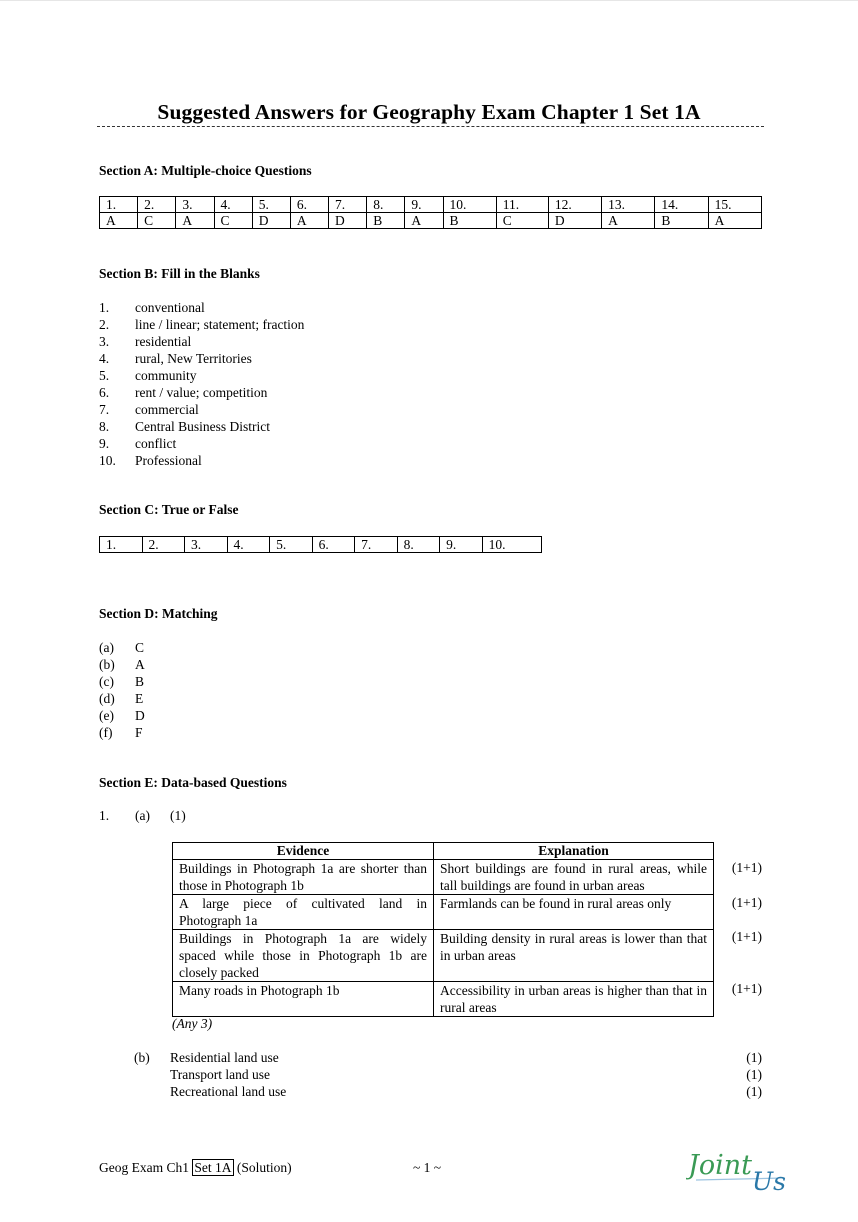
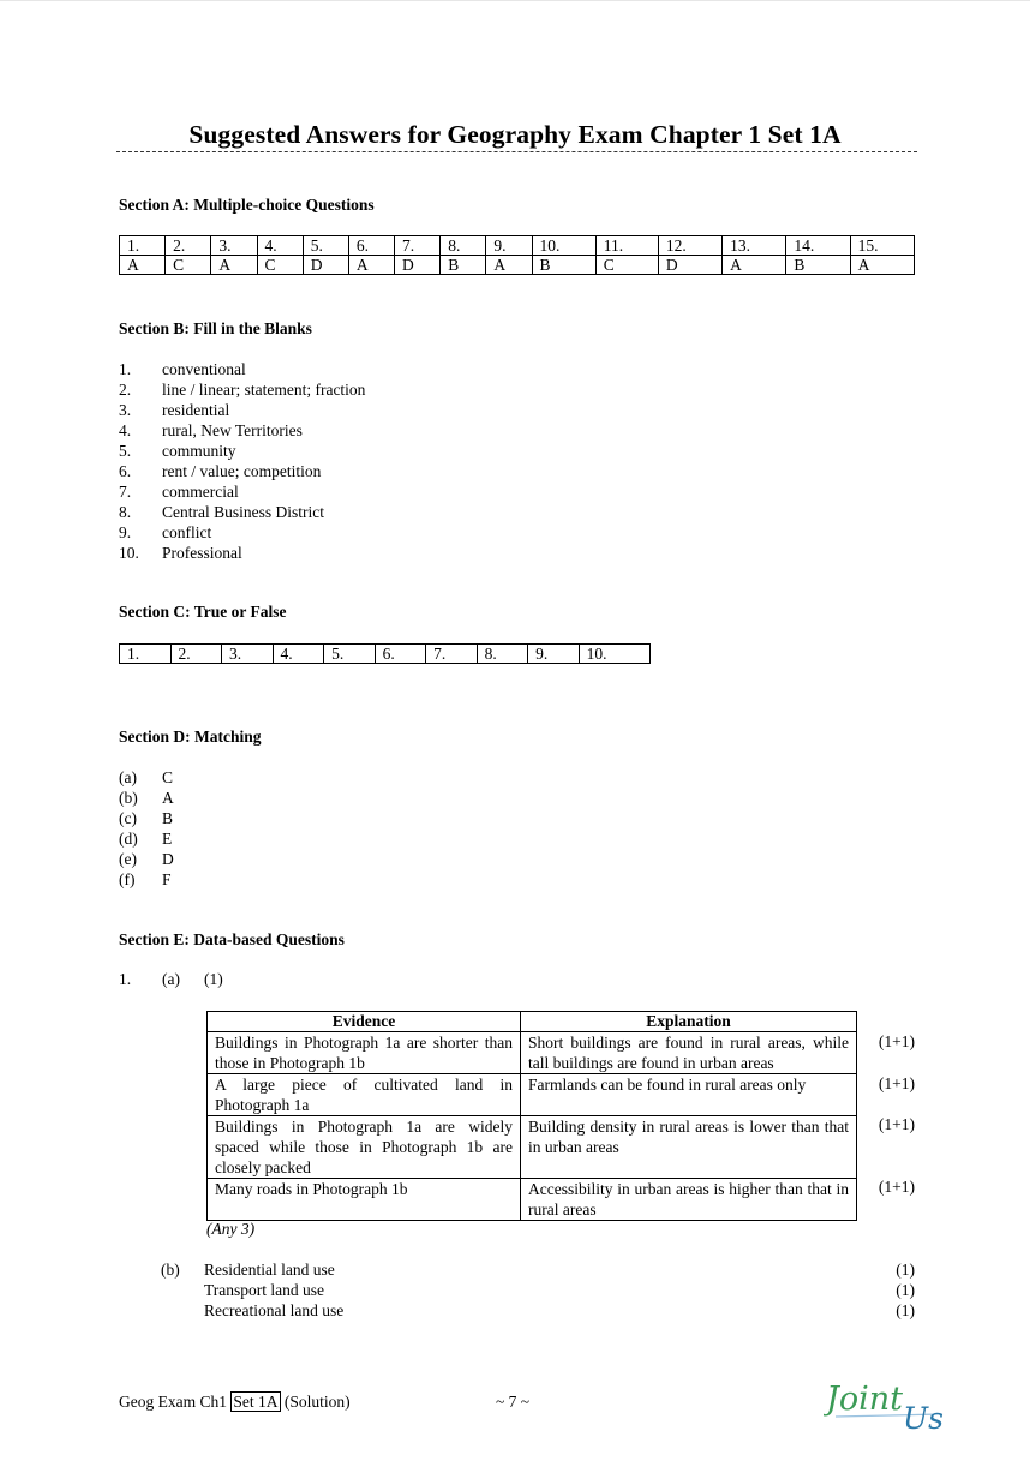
  Suggested Answers for Geography Exam Chapter 1 Set 1A
  Section A: Multiple-choice Questions
  1.	2.	3.	4.	5.	6.	7.	8.	9.	10.	11.	12.	13.	14.	15.
  A	C	A	C	D	A	D	B	A	B	C	D	A	B	A
  Section B: Fill in the Blanks
  1.
  conventional
  2.
  line / linear; statement; fraction
  3.
  residential
  4.
  rural, New Territories
  5.
  community
  6.
  rent / value; competition
  7.
  commercial
  8.
  Central Business District
  9.
  conflict
  10.
  Professional
  Section C: True or False
  1.	2.	3.	4.	5.	6.	7.	8.	9.	10.
  Section D: Matching
  (a)
  C
  (b)
  A
  (c)
  B
  (d)
  E
  (e)
  D
  (f)
  F
  Section E: Data-based Questions
  1.
  (a)
  (1)
  Evidence	Explanation
  Buildings in Photograph 1a are shorter than those in Photograph 1b	Short buildings are found in rural areas, while tall buildings are found in urban areas
  A large piece of cultivated land in Photograph 1a	Farmlands can be found in rural areas only
  Buildings in Photograph 1a are widely spaced while those in Photograph 1b are closely packed	Building density in rural areas is lower than that in urban areas
  Many roads in Photograph 1b	Accessibility in urban areas is higher than that in rural areas
  (1+1)
  (1+1)
  (1+1)
  (1+1)
  (Any 3)
  (b)
  Residential land use
  (1)
  Transport land use
  (1)
  Recreational land use
  (1)
  Geog Exam Ch1 Set 1A (Solution)
- ~ 1 ~
+ ~ 7 ~
  Joint
  Us
